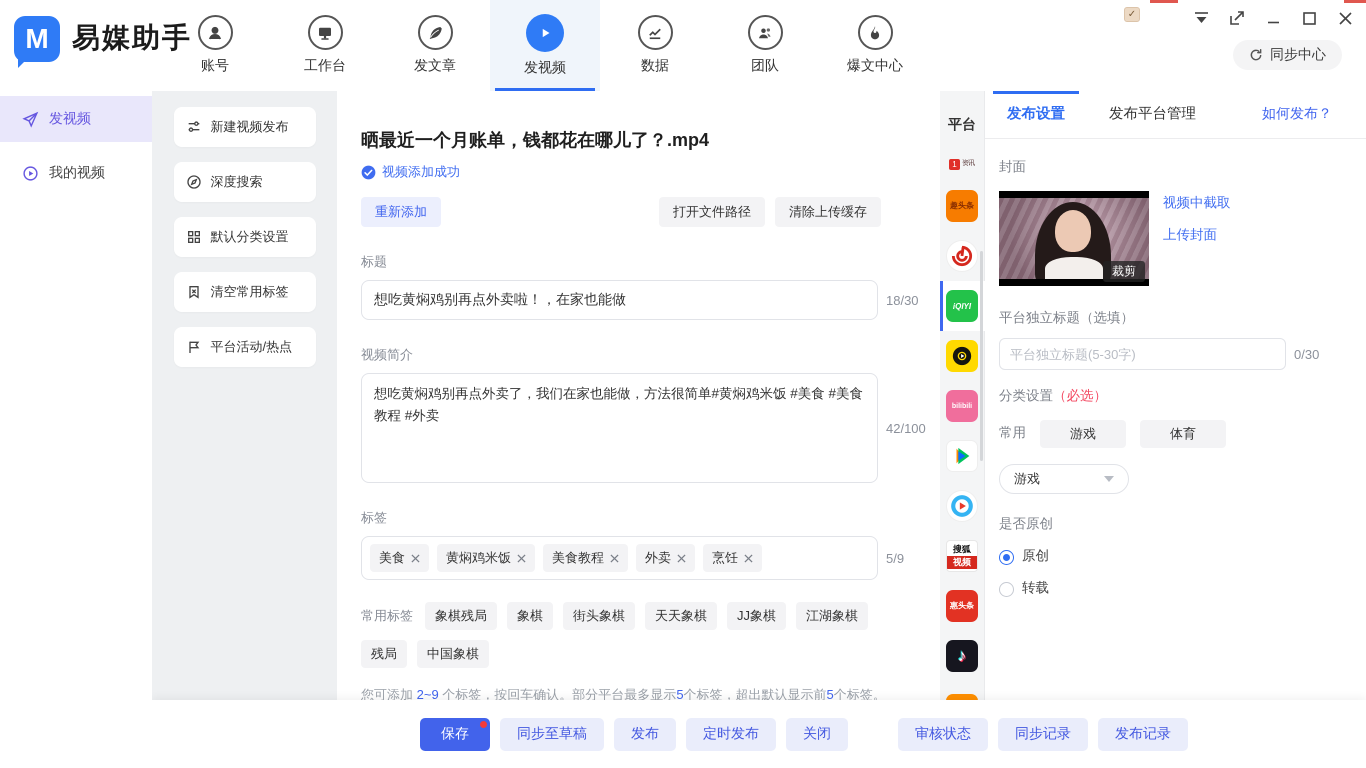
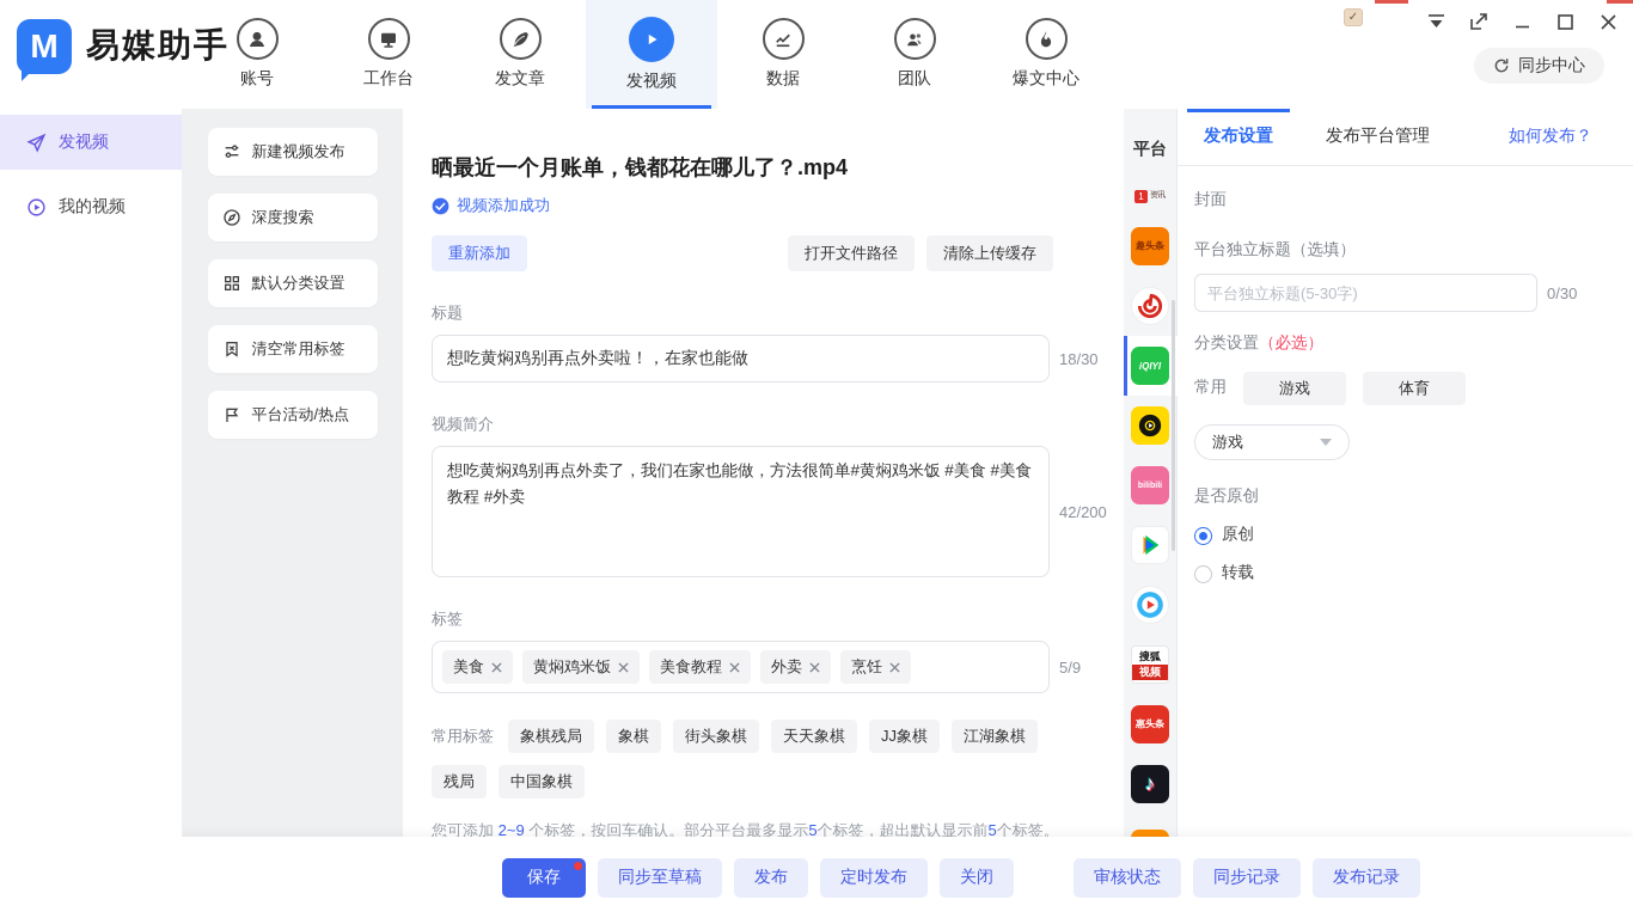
  M
  易媒助手
  账号
  工作台
  发文章
  发视频
  数据
  团队
  爆文中心
  ✓
  同步中心
  发视频
  我的视频
  新建视频发布
  深度搜索
  默认分类设置
  清空常用标签
  平台活动/热点
  晒最近一个月账单，钱都花在哪儿了？.mp4
  视频添加成功
  重新添加
  打开文件路径
  清除上传缓存
  标题
  想吃黄焖鸡别再点外卖啦！，在家也能做
  18/30
  视频简介
- 42/100
+ 42/200
  标签
  美食
  黄焖鸡米饭
  美食教程
  外卖
  烹饪
  5/9
  常用标签
  象棋残局
  象棋
  街头象棋
  天天象棋
  JJ象棋
  江湖象棋
  残局
  中国象棋
  您可添加 2~9 个标签，按回车确认。部分平台最多显示5个标签，超出默认显示前5个标签。
  平台
  1
  趣头条
  iQIYI
  搜狐
  视频
  惠头条
  ♪
  发布设置
  发布平台管理
  如何发布？
  封面
- 裁剪
- 视频中截取
- 上传封面
  平台独立标题（选填）
  平台独立标题(5-30字)
  0/30
  分类设置（必选）
  常用
  游戏
  体育
  游戏
  是否原创
  原创
  转载
  保存
  同步至草稿
  发布
  定时发布
  关闭
  审核状态
  同步记录
  发布记录
